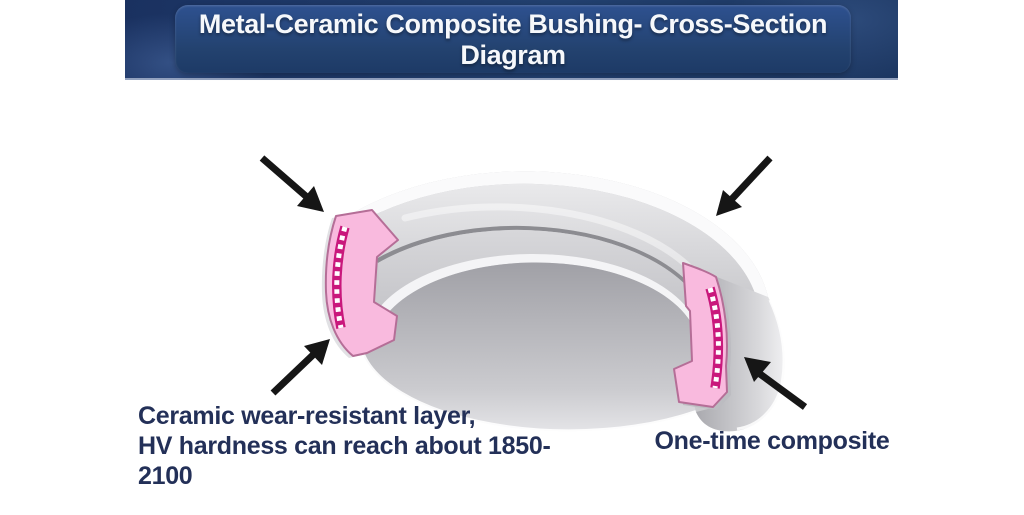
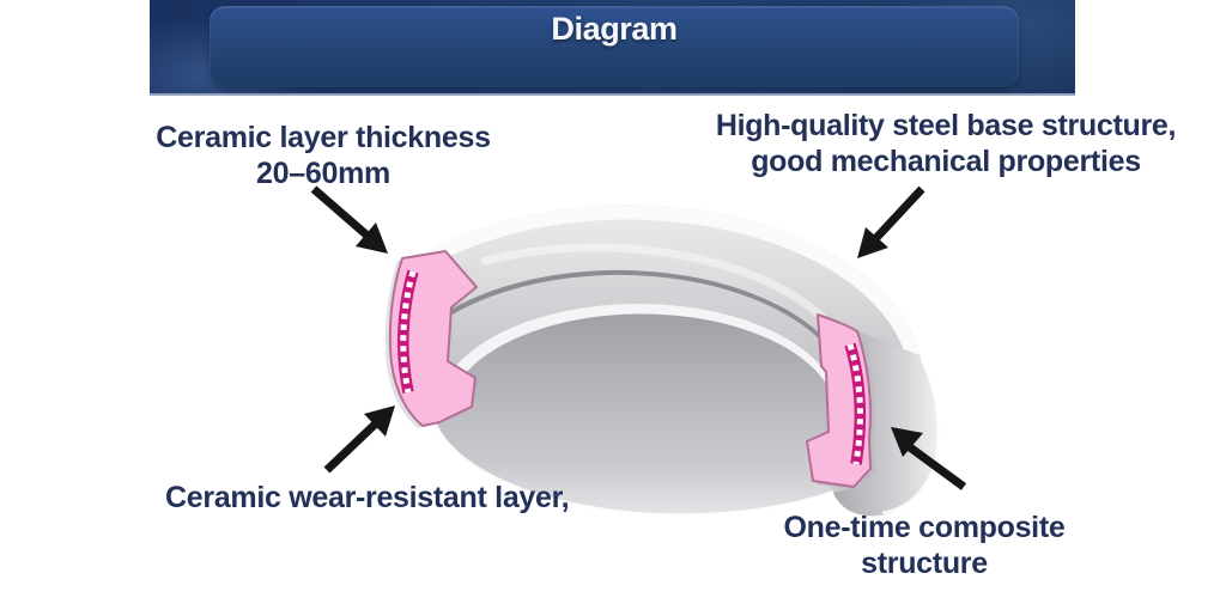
- Metal-Ceramic Composite Bushing- Cross-Section
  Diagram
+ Ceramic layer thickness
+ 20–60mm
+ High-quality steel base structure,
+ good mechanical properties
  Ceramic wear-resistant layer,
- HV hardness can reach about 1850-2100
  One-time composite
+ structure
